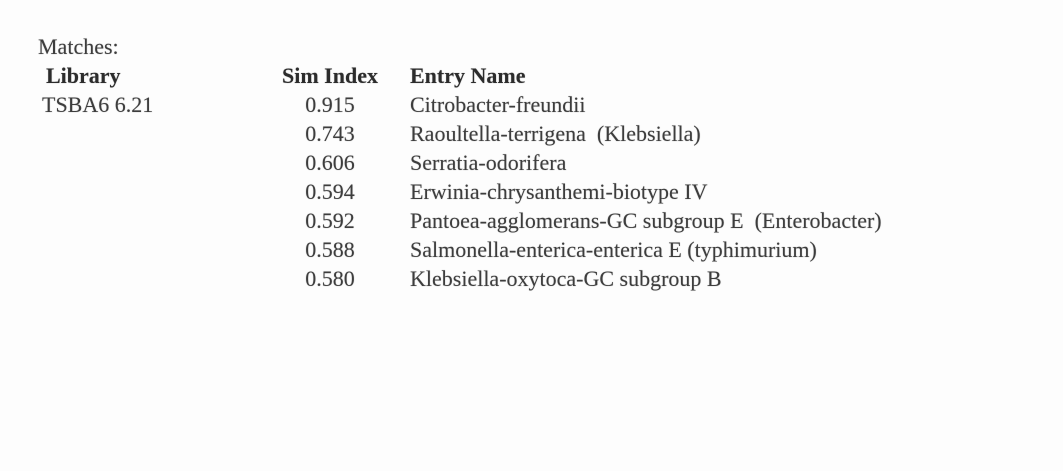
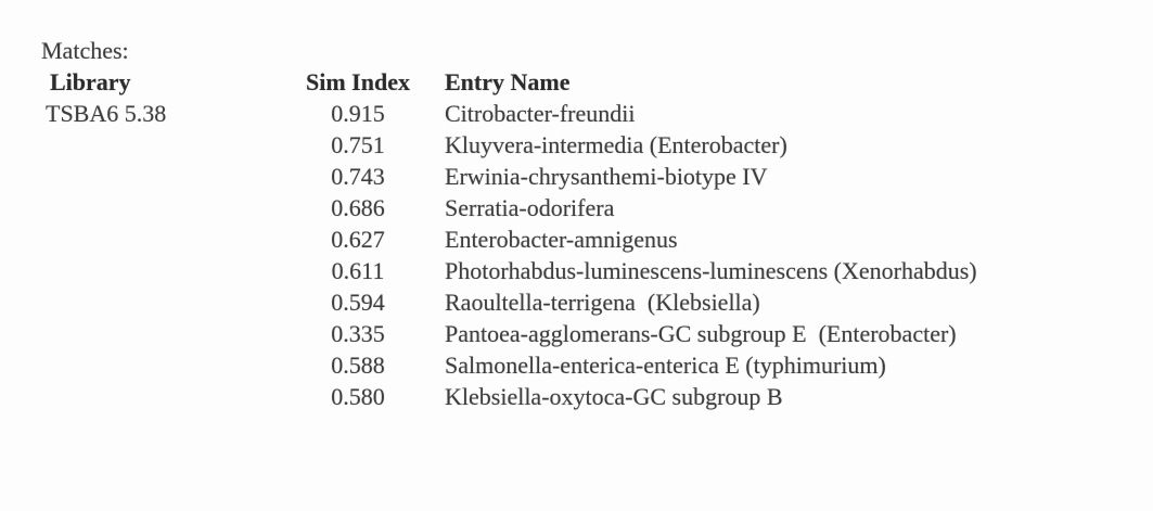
  Matches:
  Library
  Sim Index
  Entry Name
- TSBA6 6.21
+ TSBA6 5.38
  0.915
  Citrobacter-freundii
+ 0.751
+ Kluyvera-intermedia (Enterobacter)
  0.743
- Raoultella-terrigena (Klebsiella)
+ Erwinia-chrysanthemi-biotype IV
- 0.606
+ 0.686
  Serratia-odorifera
+ 0.627
+ Enterobacter-amnigenus
+ 0.611
+ Photorhabdus-luminescens-luminescens (Xenorhabdus)
  0.594
- Erwinia-chrysanthemi-biotype IV
+ Raoultella-terrigena (Klebsiella)
- 0.592
+ 0.335
  Pantoea-agglomerans-GC subgroup E (Enterobacter)
  0.588
  Salmonella-enterica-enterica E (typhimurium)
  0.580
  Klebsiella-oxytoca-GC subgroup B
